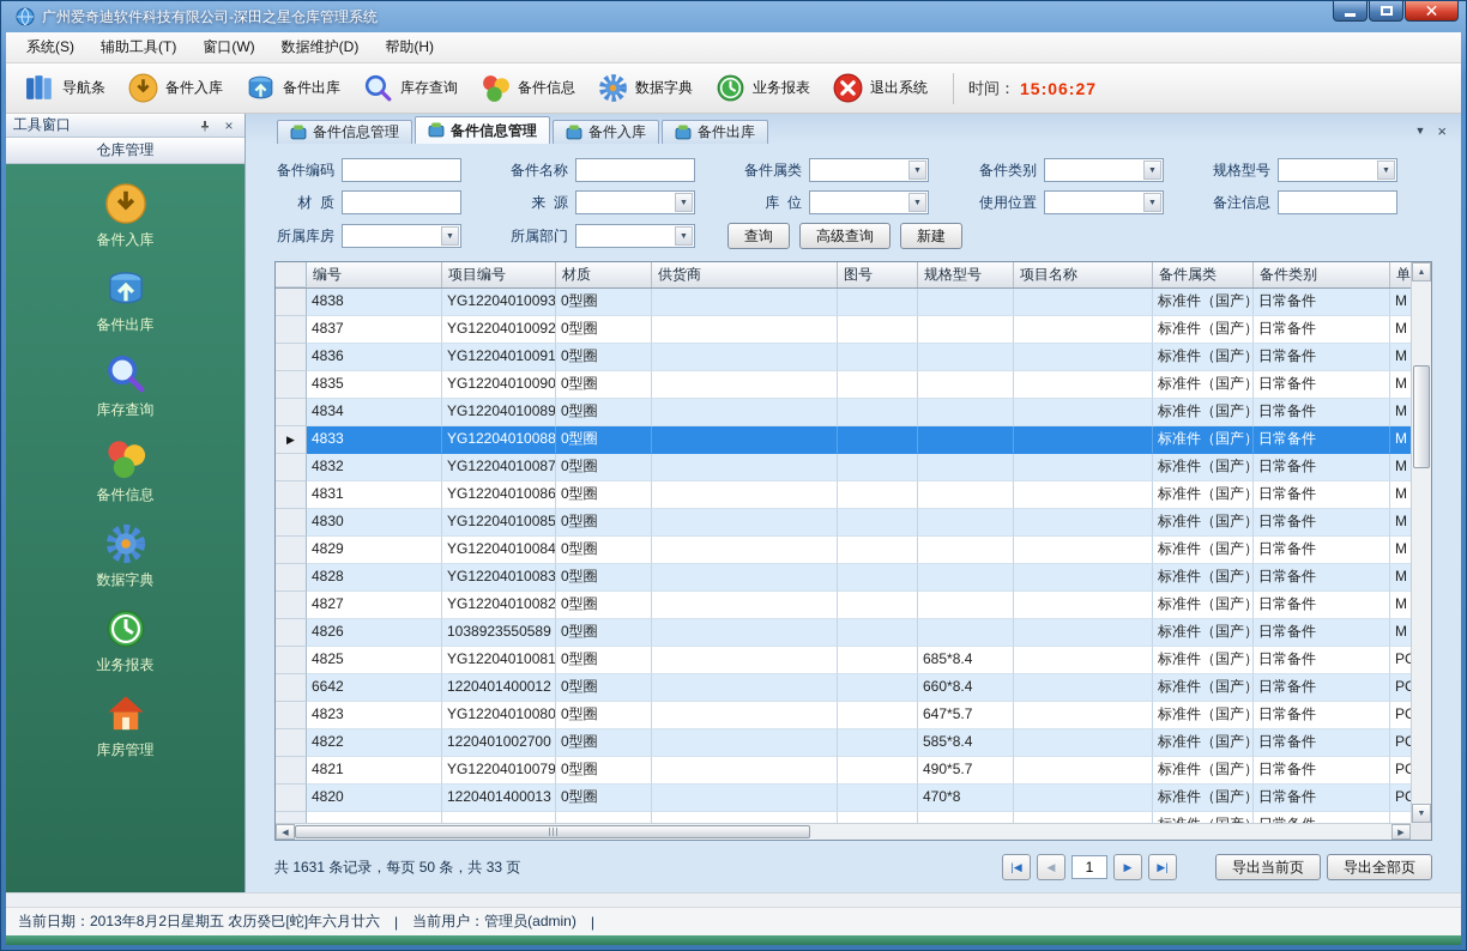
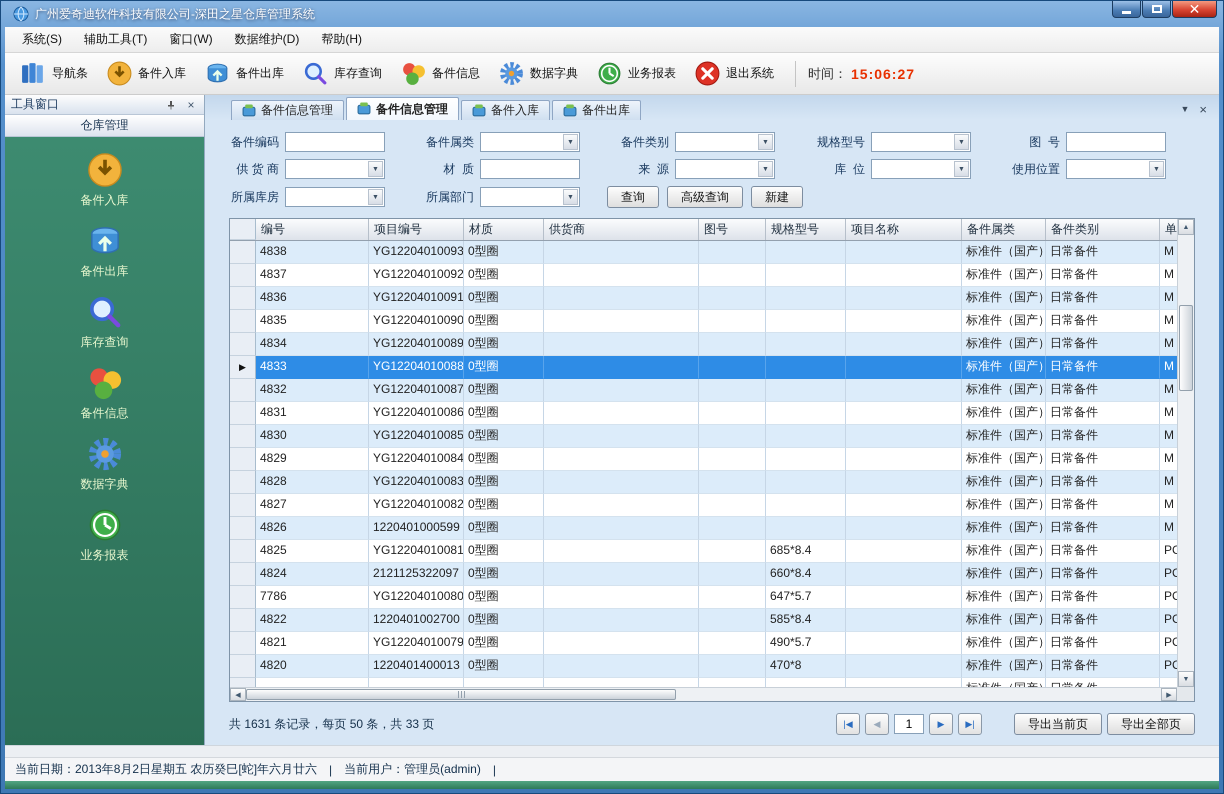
  广州爱奇迪软件科技有限公司-深田之星仓库管理系统
  ✕
  系统(S)
  辅助工具(T)
  窗口(W)
  数据维护(D)
  帮助(H)
  导航条
  备件入库
  备件出库
  库存查询
  备件信息
  数据字典
  业务报表
  退出系统
  时间：
  15:06:27
  工具窗口
  ×
  仓库管理
  备件入库
  备件出库
  库存查询
  备件信息
  数据字典
  业务报表
- 库房管理
  备件信息管理
  备件信息管理
  备件入库
  备件出库
  ▼
  ×
  备件编码
- 备件名称
  备件属类
  备件类别
  规格型号
+ 图 号
+ 供 货 商
  材 质
  来 源
  库 位
  使用位置
- 备注信息
  所属库房
  所属部门
  查询
  高级查询
  新建
  编号
  项目编号
  材质
  供货商
  图号
  规格型号
  项目名称
  备件属类
  备件类别
  4838
  YG12204010093
  0型圈
  标准件（国产）
  日常备件
  M
  4837
  YG12204010092
  0型圈
  标准件（国产）
  日常备件
  M
  4836
  YG12204010091
  0型圈
  标准件（国产）
  日常备件
  M
  4835
  YG12204010090
  0型圈
  标准件（国产）
  日常备件
  M
  4834
  YG12204010089
  0型圈
  标准件（国产）
  日常备件
  M
  ▶
  4833
  YG12204010088
  0型圈
  标准件（国产）
  日常备件
  M
  4832
  YG12204010087
  0型圈
  标准件（国产）
  日常备件
  M
  4831
  YG12204010086
  0型圈
  标准件（国产）
  日常备件
  M
  4830
  YG12204010085
  0型圈
  标准件（国产）
  日常备件
  M
  4829
  YG12204010084
  0型圈
  标准件（国产）
  日常备件
  M
  4828
  YG12204010083
  0型圈
  标准件（国产）
  日常备件
  M
  4827
  YG12204010082
  0型圈
  标准件（国产）
  日常备件
  M
  4826
- 1038923550589
+ 1220401000599
  0型圈
  标准件（国产）
  日常备件
  M
  4825
  YG12204010081
  0型圈
  685*8.4
  标准件（国产）
  日常备件
- 6642
+ 4824
- 1220401400012
+ 2121125322097
  0型圈
  660*8.4
  标准件（国产）
  日常备件
- 4823
+ 7786
  YG12204010080
  0型圈
  647*5.7
  标准件（国产）
  日常备件
  4822
  1220401002700
  0型圈
  585*8.4
  标准件（国产）
  日常备件
  4821
  YG12204010079
  0型圈
  490*5.7
  标准件（国产）
  日常备件
  4820
  1220401400013
  0型圈
  470*8
  标准件（国产）
  日常备件
  共 1631 条记录，每页 50 条，共 33 页
  |◀
  ◀
  1
  ▶
  ▶|
  导出当前页
  导出全部页
  当前日期：2013年8月2日星期五 农历癸巳[蛇]年六月廿六
  |
  当前用户：管理员(admin)
  |
